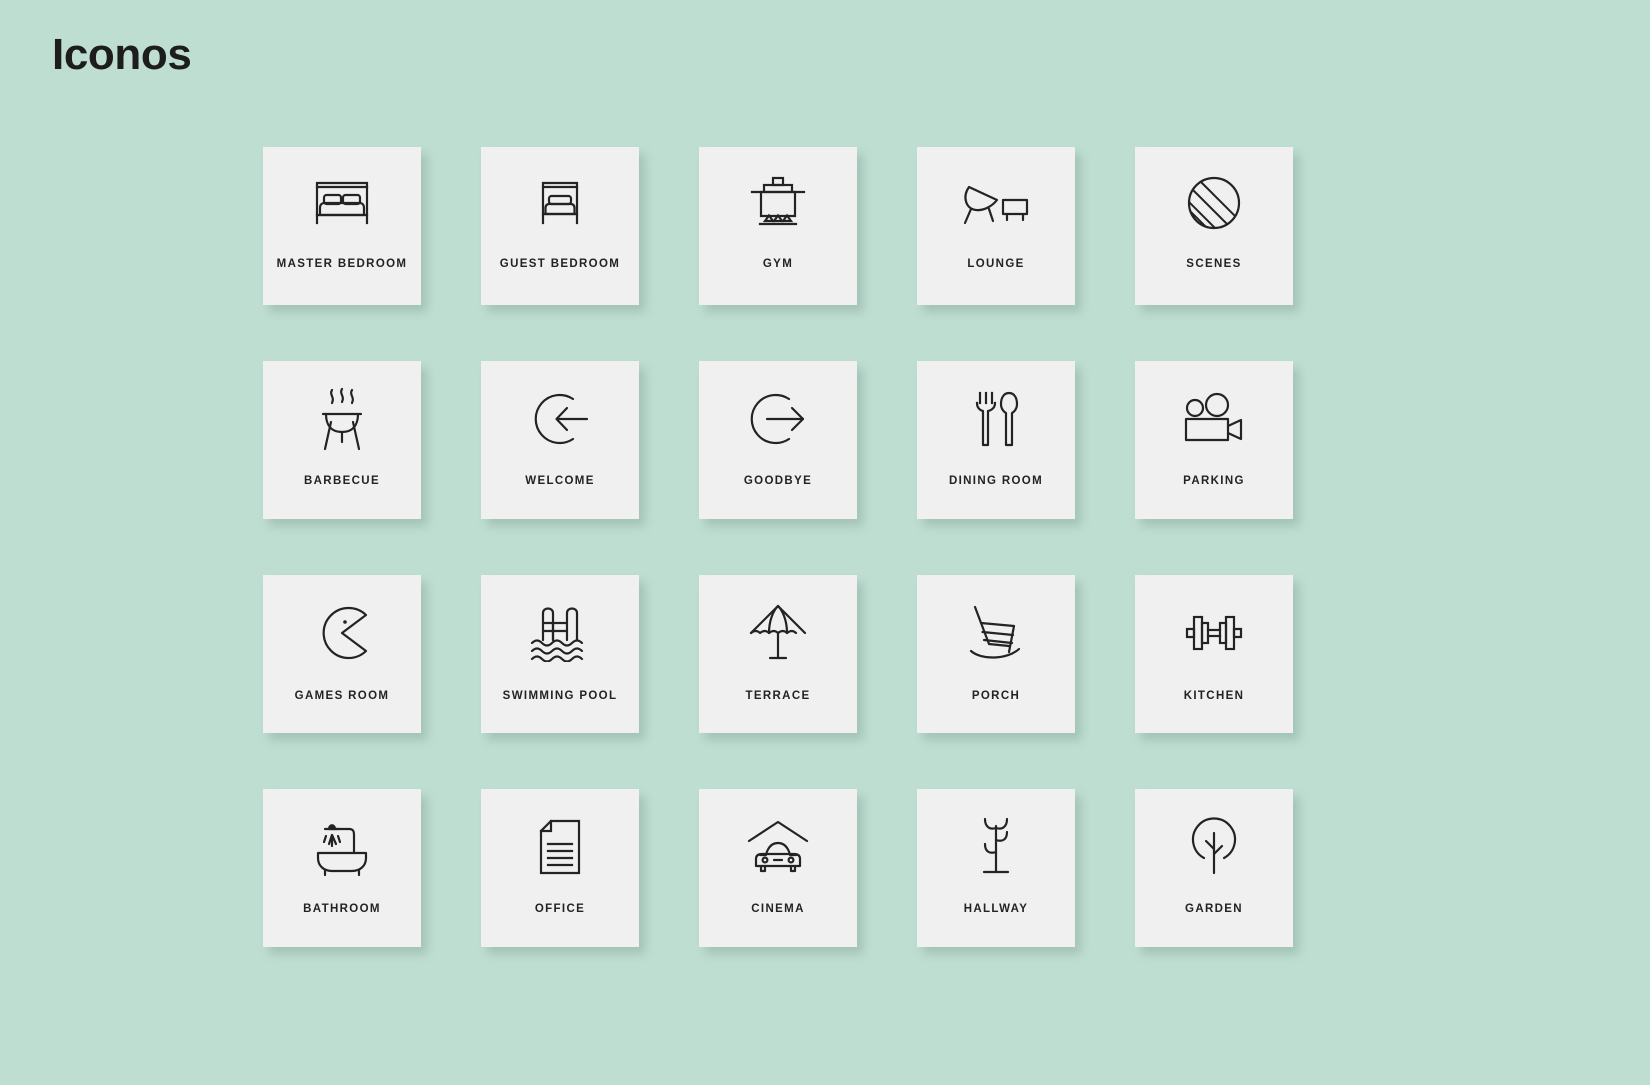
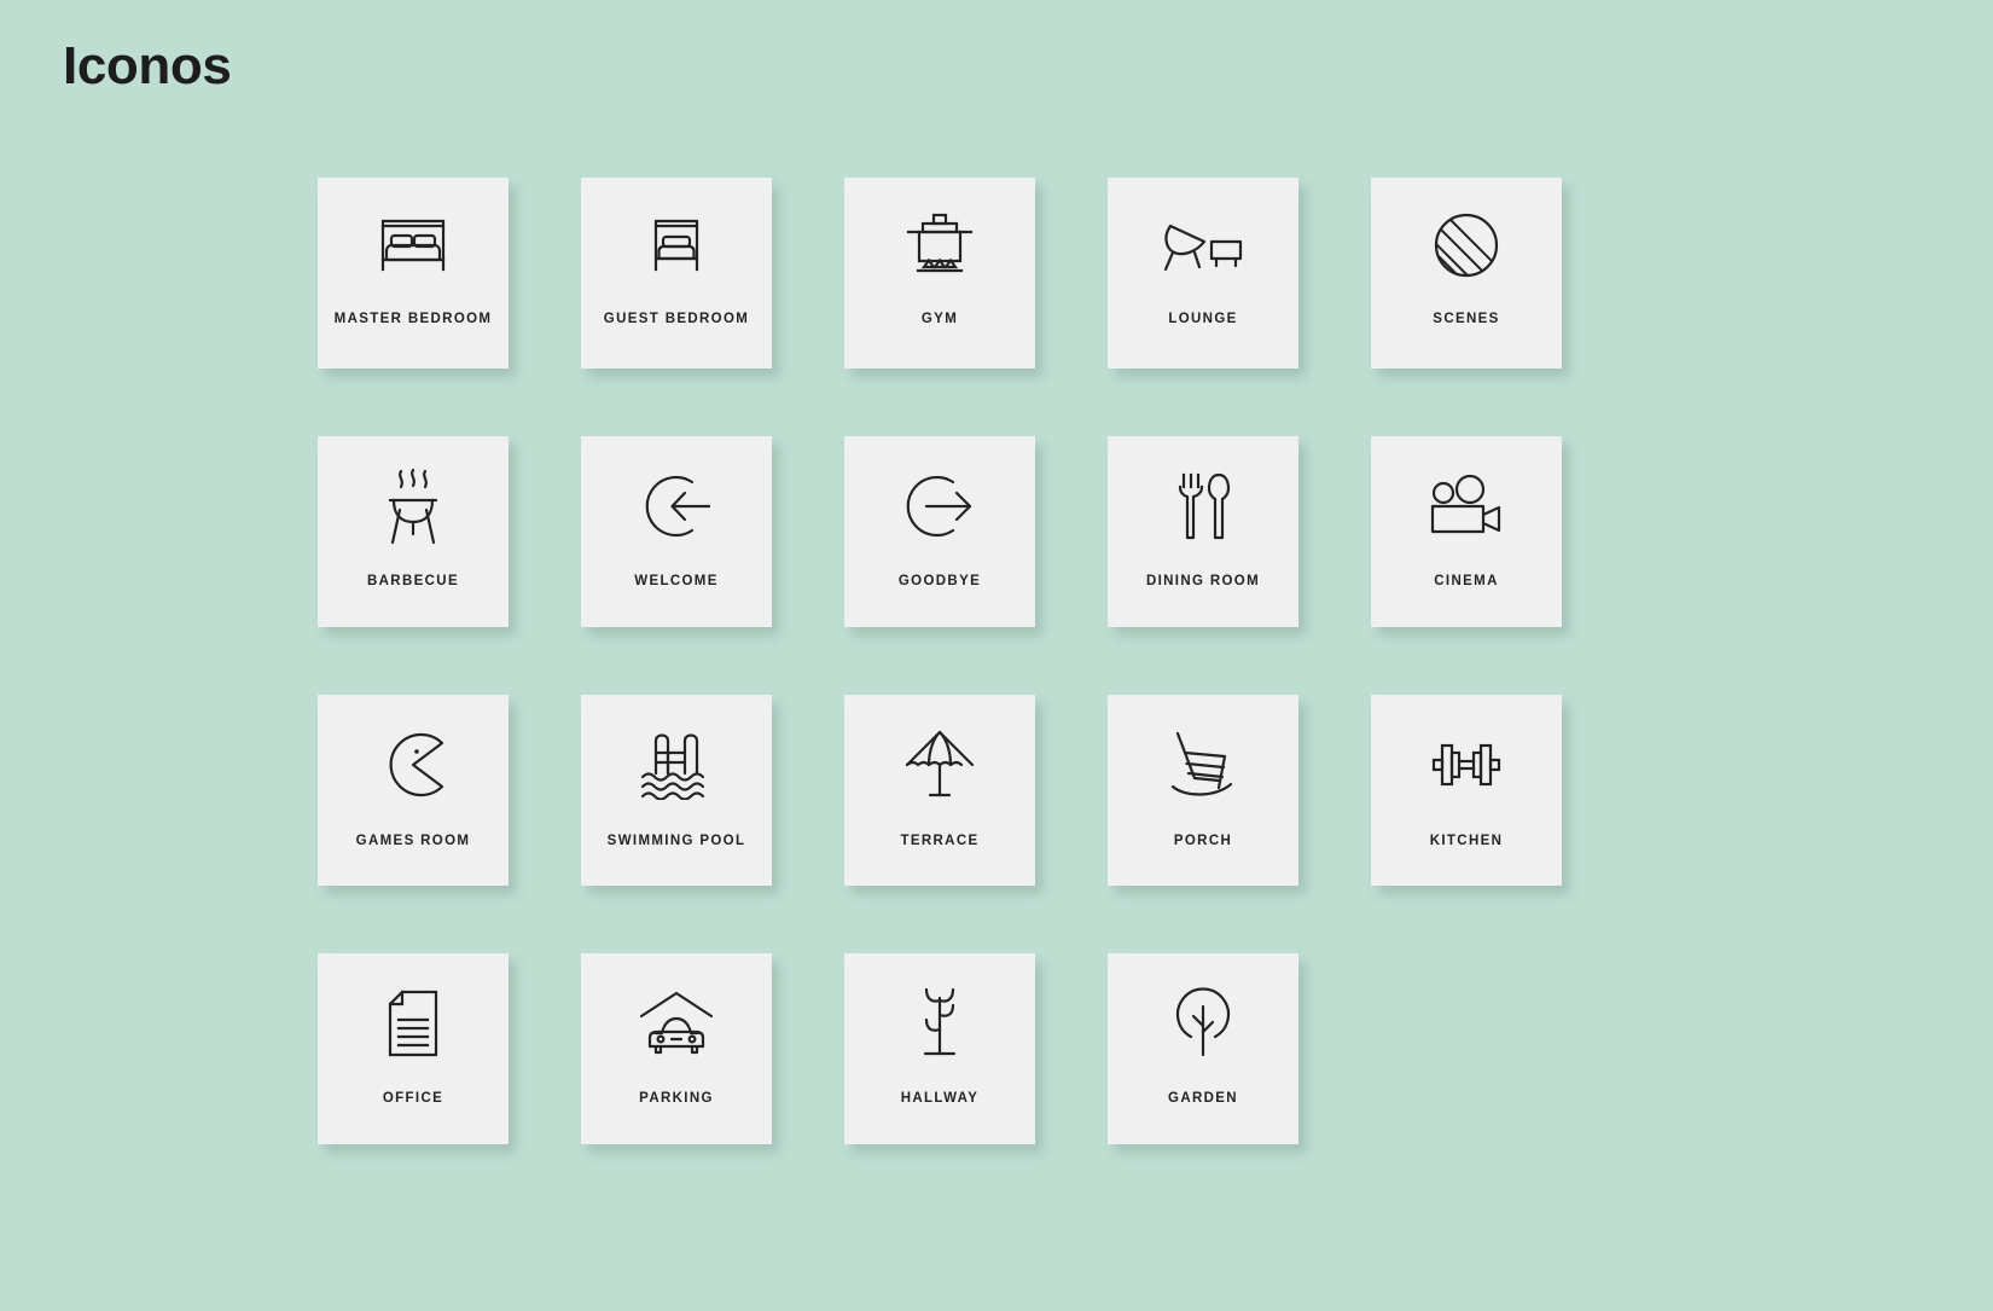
  Iconos
  MASTER BEDROOM
  GUEST BEDROOM
  GYM
  LOUNGE
  SCENES
  BARBECUE
  WELCOME
  GOODBYE
  DINING ROOM
- PARKING
+ CINEMA
  GAMES ROOM
  SWIMMING POOL
  TERRACE
  PORCH
  KITCHEN
- BATHROOM
  OFFICE
- CINEMA
+ PARKING
  HALLWAY
  GARDEN
